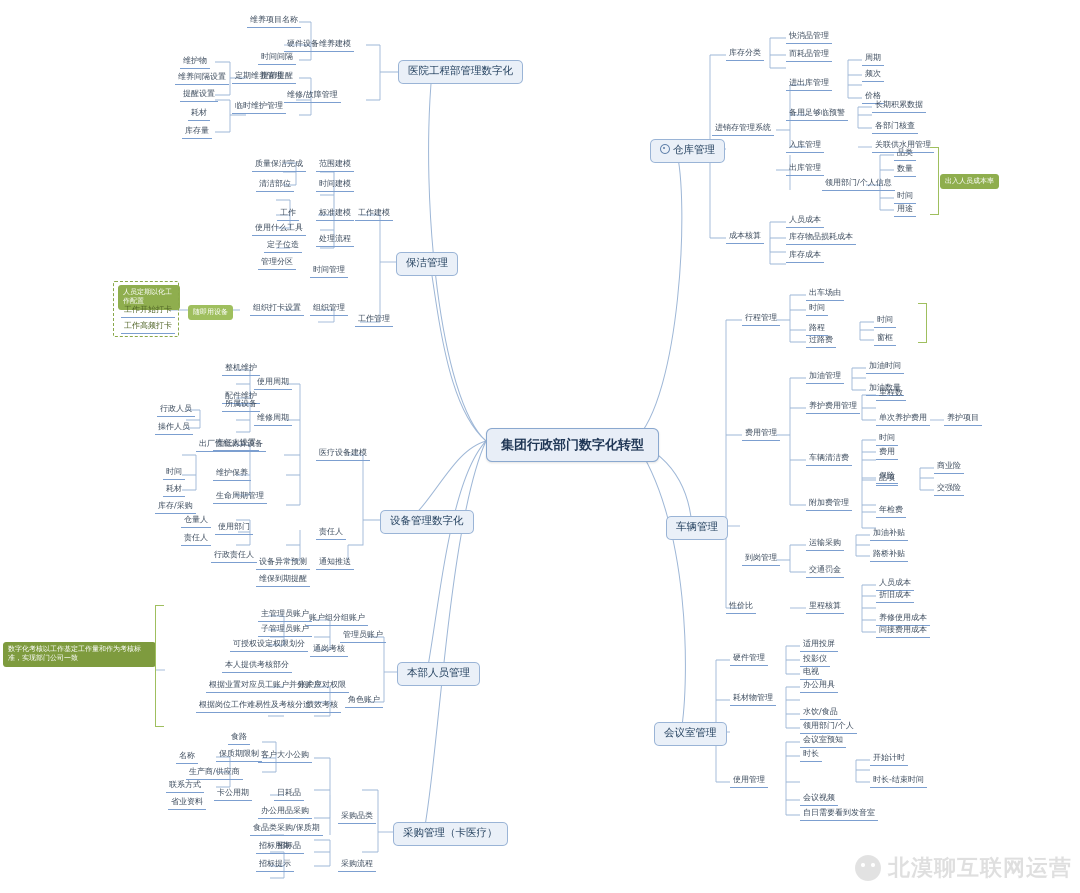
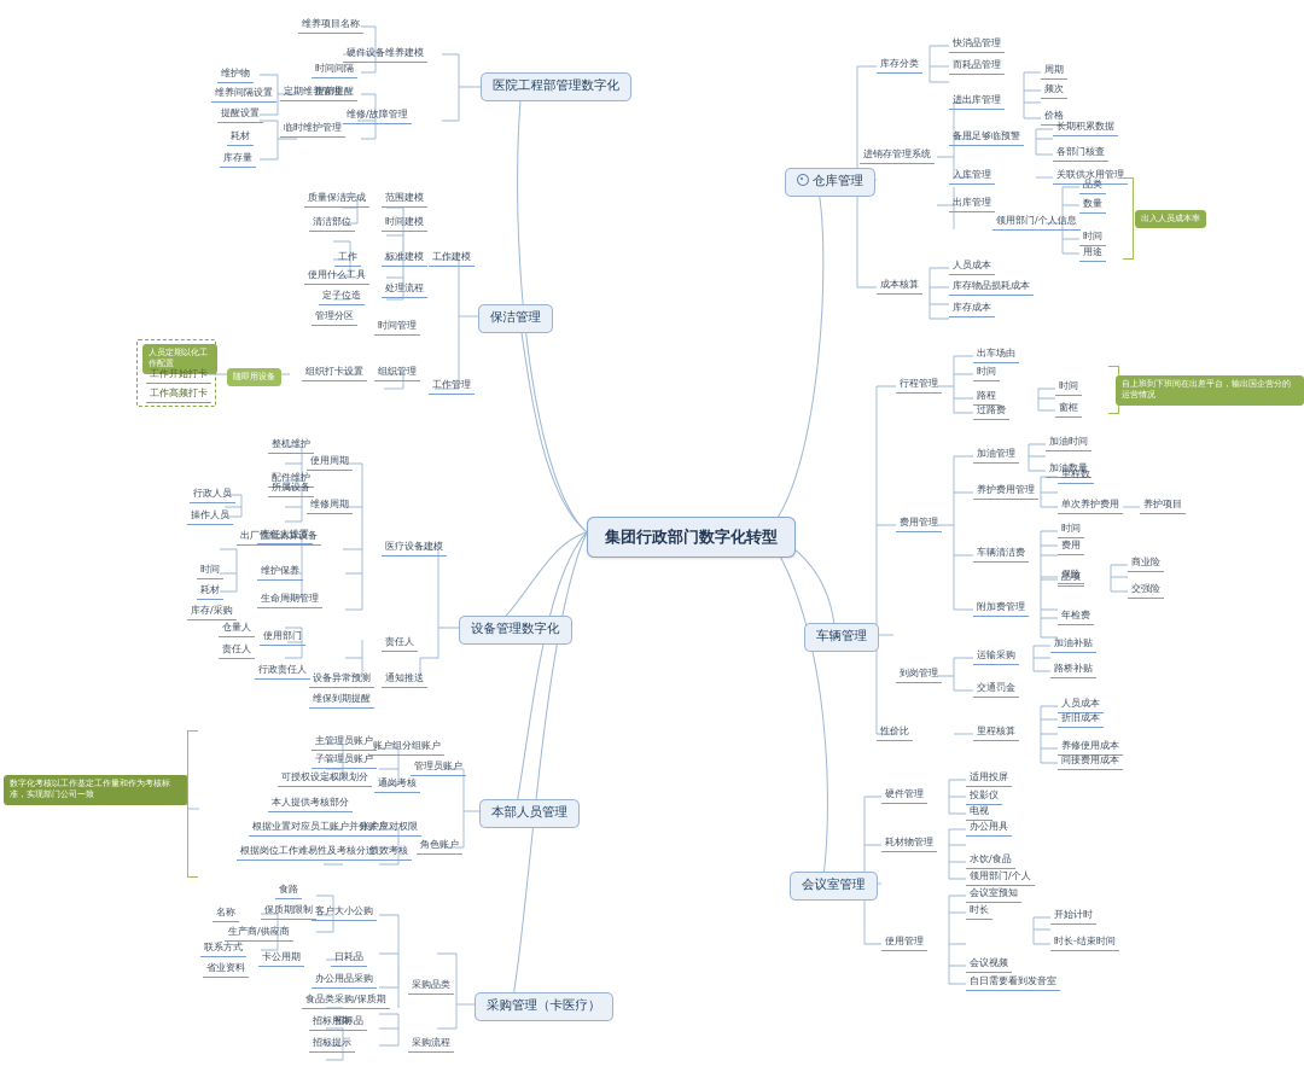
  集团行政部门数字化转型
  医院工程部管理数字化
  硬件设备维养建模
  维养项目名称
  时间间隔
  提前提醒
  定期维养管理
  维护物
  维养间隔设置
  提醒设置
  耗材
  库存量
  临时维护管理
  维修/故障管理
  保洁管理
  工作建模
  质量保洁完成
  清洁部位
  工作
  使用什么工具
  定子位造
  管理分区
  范围建模
  时间建模
  标准建模
  处理流程
  工作管理
  时间管理
  组织打卡设置
  组织管理
  人员定期以化工作配置
  工作开始打卡
  工作高频打卡
  随即用设备
  设备管理数字化
  医疗设备建模
  整机维护
  配件维护
  使用周期
  所属设备
  责任人设置
  维修周期
  行政人员
  操作人员
  出厂性能测算设备
  时间
  耗材
  库存/采购
  维护保养
  生命周期管理
  仓量人
  使用部门
  责任人
  责任人
  行政责任人
  通知推送
  设备异常预测
  维保到期提醒
  本部人员管理
  管理员账户
  主管理员账户
  子管理员账户
  可授权设定权限划分
  通岗考核
  账户组分组账户
  根据业置对应员工账户并分账户
  本人提供考核部分
  账户应对权限
  角色账户
  根据岗位工作难易性及考核分过
  绩效考核
  数字化考核以工作基定工作量和作为考核标准，实现部门公司一致
  采购管理（卡医疗）
  采购品类
  客户大小公购
  食路
  保质期限制
  生产商/供应商
  名称
  联系方式
  省业资料
  卡公用期
  日耗品
  办公用品采购
  食品类采购/保质期
  招标用期
  招标品
  招标提示
  采购流程
  仓库管理
  库存分类
  快消品管理
  而耗品管理
  进销存管理系统
  进出库管理
  周期
  频次
  价格
  备用足够临预警
  长期积累数据
  各部门核查
  入库管理
  关联供水用管理
  出库管理
  领用部门/个人信息
  品类
  数量
  时间
  用途
  成本核算
  人员成本
  库存物品损耗成本
  库存成本
  出入人员成本率
  车辆管理
  行程管理
  出车场由
  时间
  路程
  过路费
  时间
  窗框
  费用管理
  加油管理
  加油时间
  加油数量
  养护费用管理
  里程数
  单次养护费用
  养护项目
  车辆清洁费
  时间
  费用
  品项
  附加费管理
  保险
  商业险
  交强险
  年检费
  到岗管理
  运输采购
  加油补贴
  路桥补贴
  交通罚金
  性价比
  里程核算
  人员成本
  折旧成本
  养修使用成本
  间接费用成本
+ 自上班到下班间在出差平台，输出国企营分的运营情况
  会议室管理
  硬件管理
  适用投屏
  投影仪
  电视
  耗材物管理
  办公用具
  水饮/食品
  领用部门/个人
  使用管理
  会议室预知
  开始计时
  时长
  时长-结束时间
  会议视频
  自日需要看到发音室
- 北漠聊互联网运营
